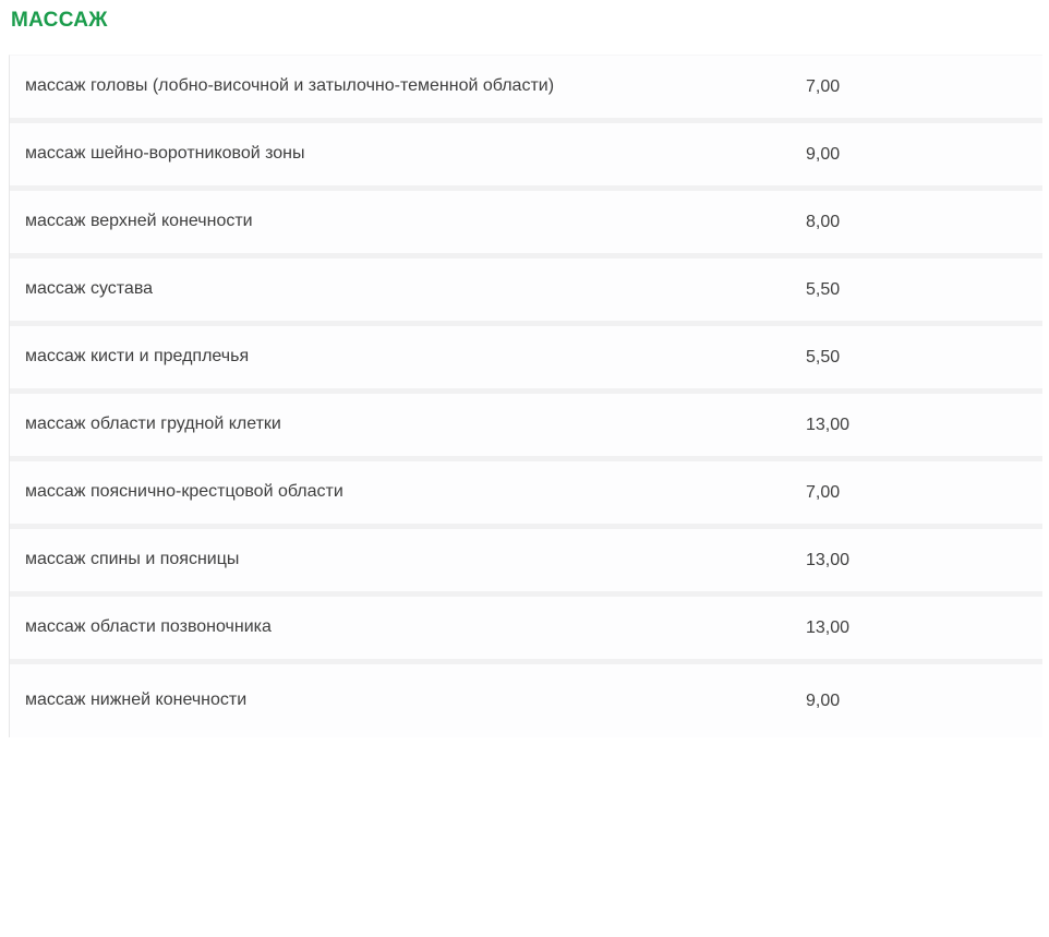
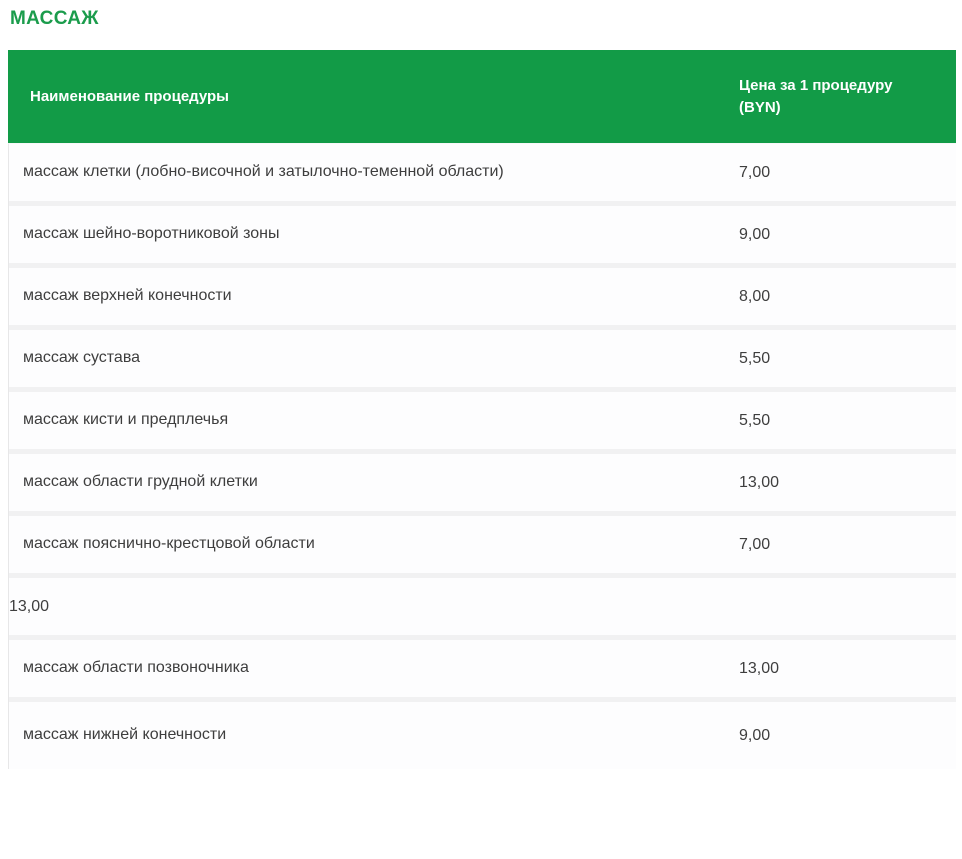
  МАССАЖ
+ Наименование процедуры
+ Цена за 1 процедуру (BYN)
- массаж головы (лобно-височной и затылочно-теменной области)
+ массаж клетки (лобно-височной и затылочно-теменной области)
  7,00
  массаж шейно-воротниковой зоны
  9,00
  массаж верхней конечности
  8,00
  массаж сустава
  5,50
  массаж кисти и предплечья
  5,50
  массаж области грудной клетки
  13,00
  массаж пояснично-крестцовой области
  7,00
- массаж спины и поясницы
  13,00
  массаж области позвоночника
  13,00
  массаж нижней конечности
  9,00
